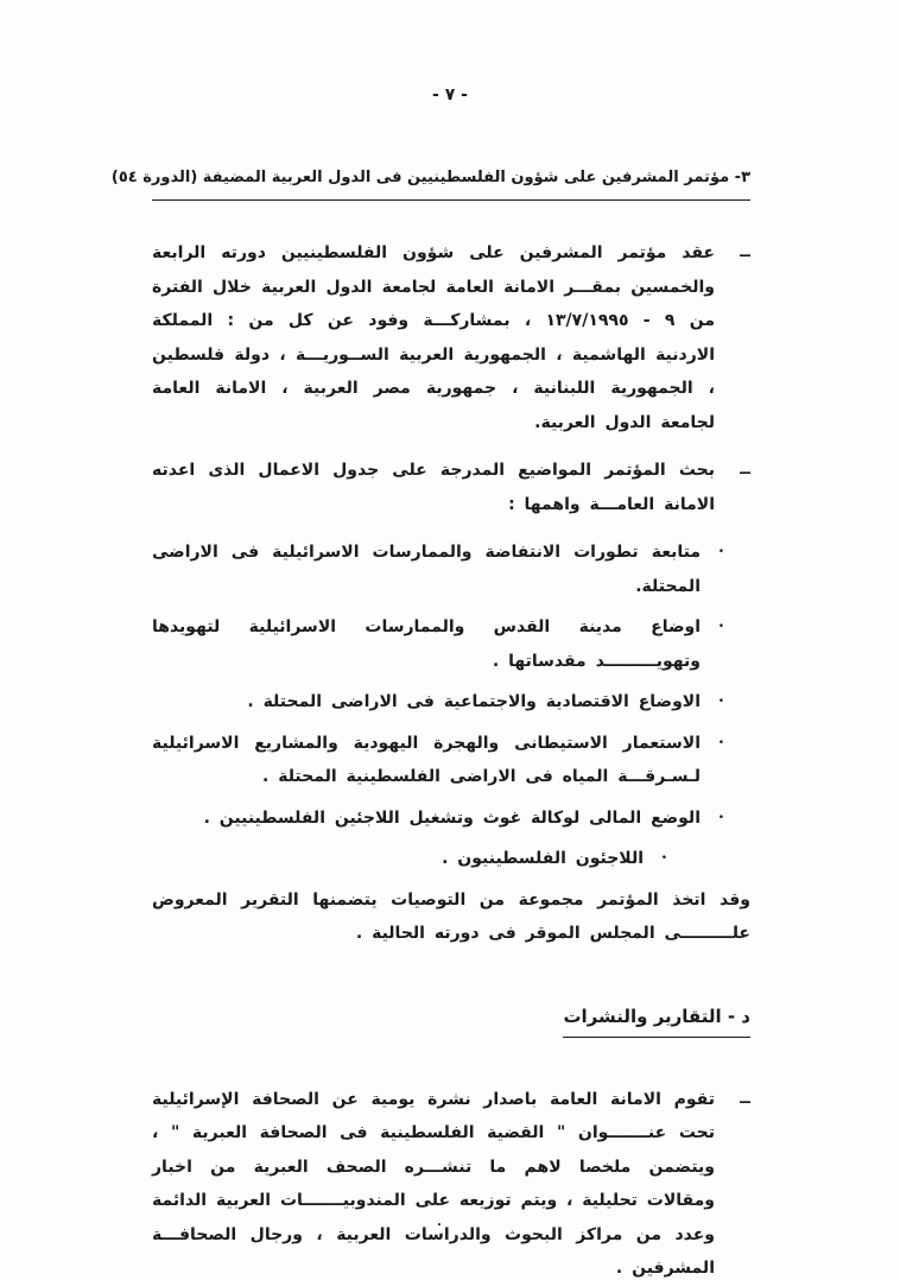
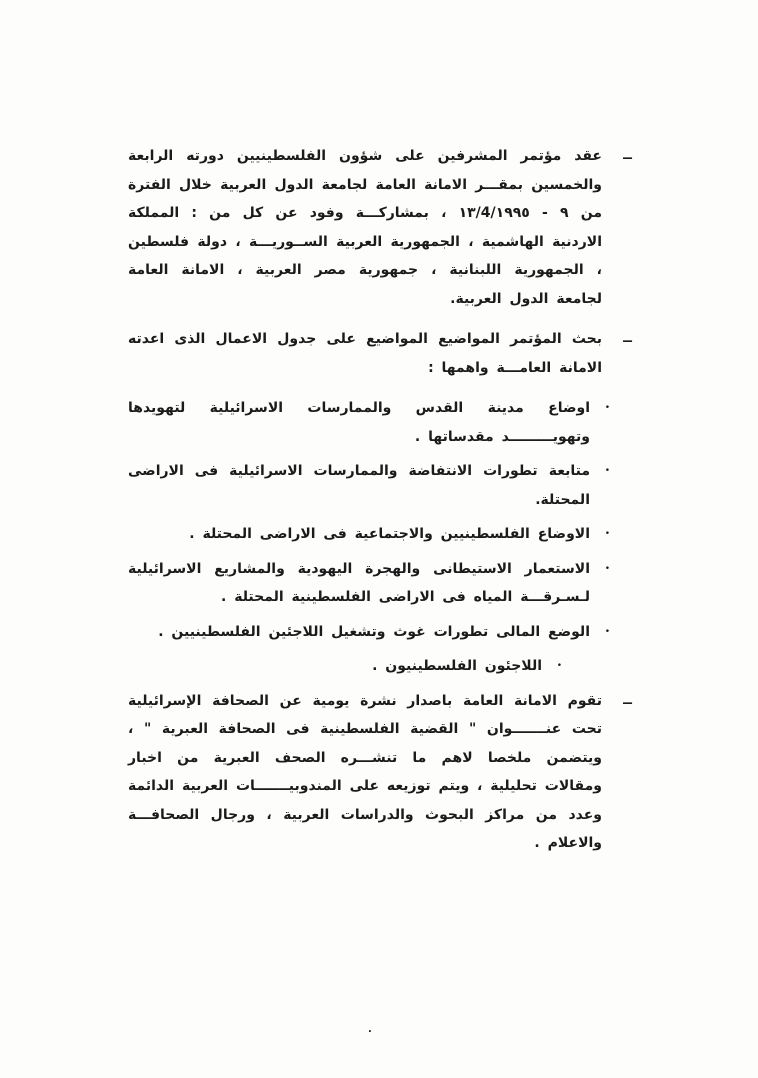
- - ٧ -
- ٣- مؤتمر المشرفين على شؤون الفلسطينيين فى الدول العربية المضيفة (الدورة ٥٤)
  ــ
- عقد مؤتمر المشرفين على شؤون الفلسطينيين دورته الرابعة والخمسين بمقـــر الامانة العامة لجامعة الدول العربية خلال الفترة من ٩ - ١٣/٧/١٩٩٥ ، بمشاركـــة وفود عن كل من : المملكة الاردنية الهاشمية ، الجمهورية العربية الســوريـــة ، دولة فلسطين ، الجمهورية اللبنانية ، جمهورية مصر العربية ، الامانة العامة لجامعة الدول العربية.
+ عقد مؤتمر المشرفين على شؤون الفلسطينيين دورته الرابعة والخمسين بمقـــر الامانة العامة لجامعة الدول العربية خلال الفترة من ٩ - ١٣/4/١٩٩٥ ، بمشاركـــة وفود عن كل من : المملكة الاردنية الهاشمية ، الجمهورية العربية الســوريـــة ، دولة فلسطين ، الجمهورية اللبنانية ، جمهورية مصر العربية ، الامانة العامة لجامعة الدول العربية.
  ــ
- بحث المؤتمر المواضيع المدرجة على جدول الاعمال الذى اعدته الامانة العامـــة واهمها :
+ بحث المؤتمر المواضيع المواضيع على جدول الاعمال الذى اعدته الامانة العامـــة واهمها :
  •
- متابعة تطورات الانتفاضة والممارسات الاسرائيلية فى الاراضى المحتلة.
+ اوضاع مدينة القدس والممارسات الاسرائيلية لتهويدها وتهويـــــــــد مقدساتها .
  •
- اوضاع مدينة القدس والممارسات الاسرائيلية لتهويدها وتهويـــــــــد مقدساتها .
+ متابعة تطورات الانتفاضة والممارسات الاسرائيلية فى الاراضى المحتلة.
  •
- الاوضاع الاقتصادية والاجتماعية فى الاراضى المحتلة .
+ الاوضاع الفلسطينيين والاجتماعية فى الاراضى المحتلة .
  •
  الاستعمار الاستيطانى والهجرة اليهودية والمشاريع الاسرائيلية لـسـرقـــة المياه فى الاراضى الفلسطينية المحتلة .
  •
- الوضع المالى لوكالة غوث وتشغيل اللاجئين الفلسطينيين .
+ الوضع المالى تطورات غوث وتشغيل اللاجئين الفلسطينيين .
  •
  اللاجئون الفلسطينيون .
- وقد اتخذ المؤتمر مجموعة من التوصيات يتضمنها التقرير المعروض علـــــــــى المجلس الموقر فى دورته الحالية .
- د - التقارير والنشرات
  ــ
- تقوم الامانة العامة باصدار نشرة يومية عن الصحافة الإسرائيلية تحت عنـــــــوان " القضية الفلسطينية فى الصحافة العبرية " ، ويتضمن ملخصا لاهم ما تنشـــره الصحف العبرية من اخبار ومقالات تحليلية ، ويتم توزيعه على المندوبيـــــــات العربية الدائمة وعدد من مراكز البحوث والدراسات العربية ، ورجال الصحافـــة المشرفين .
+ تقوم الامانة العامة باصدار نشرة يومية عن الصحافة الإسرائيلية تحت عنـــــــوان " القضية الفلسطينية فى الصحافة العبرية " ، ويتضمن ملخصا لاهم ما تنشـــره الصحف العبرية من اخبار ومقالات تحليلية ، ويتم توزيعه على المندوبيـــــــات العربية الدائمة وعدد من مراكز البحوث والدراسات العربية ، ورجال الصحافـــة والاعلام .
  .
